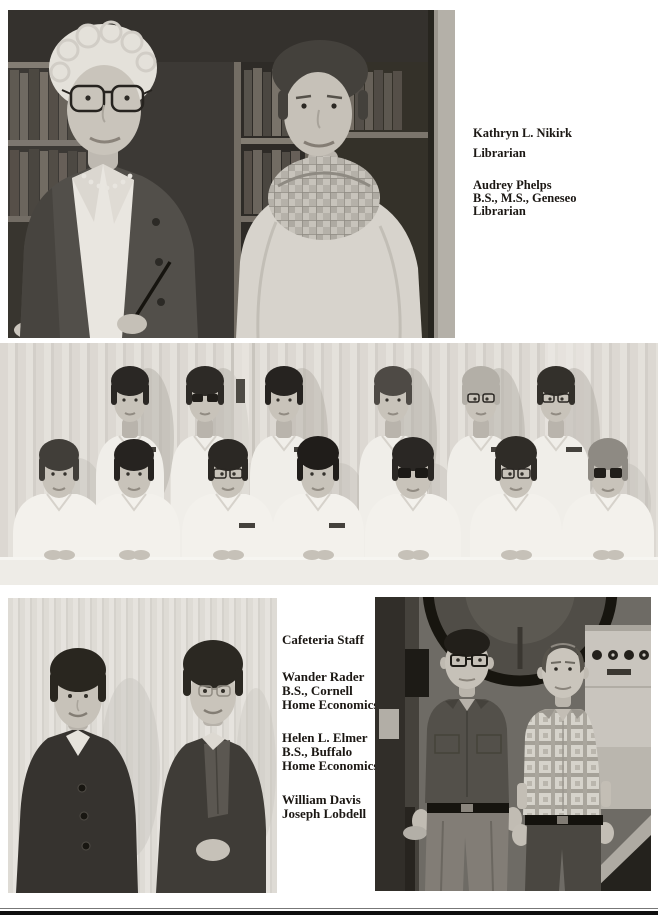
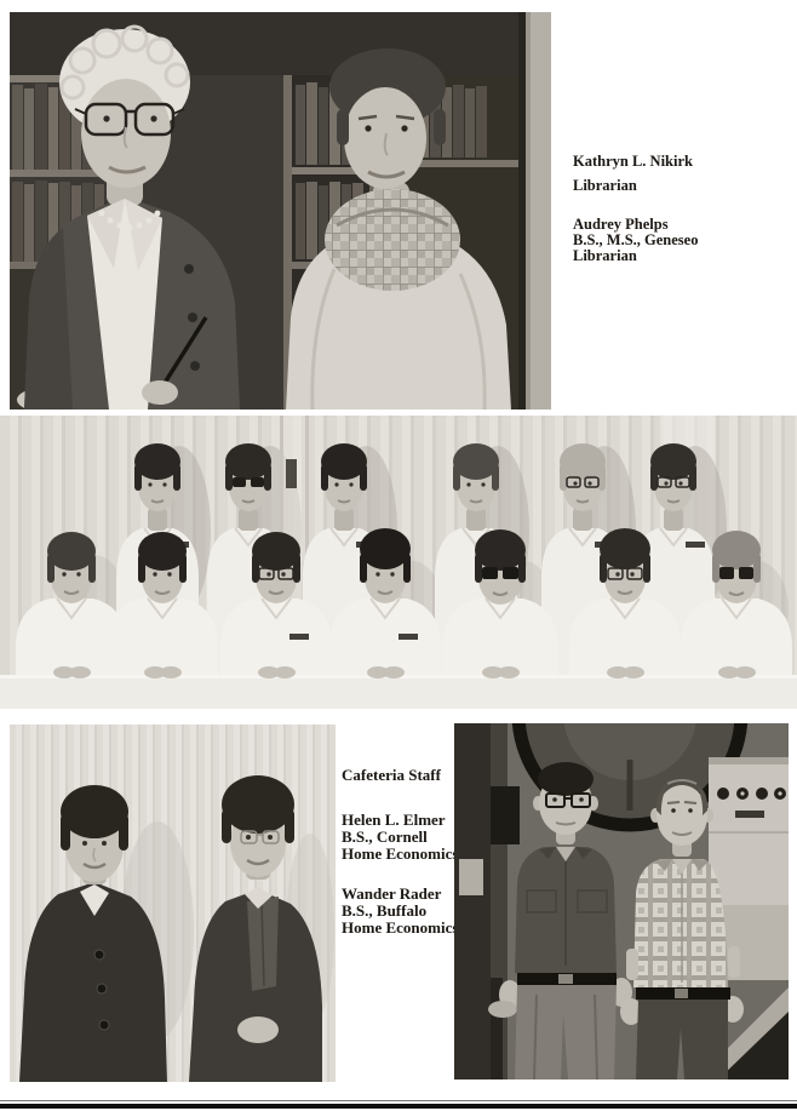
  Kathryn L. Nikirk
  Librarian
  Audrey Phelps
  B.S., M.S., Geneseo
  Librarian
  Cafeteria Staff
- Wander Rader
+ Helen L. Elmer
  B.S., Cornell
  Home Economic
- Helen L. Elmer
+ Wander Rader
  B.S., Buffalo
  Home Economic
- William Davis
- Joseph Lobdell
